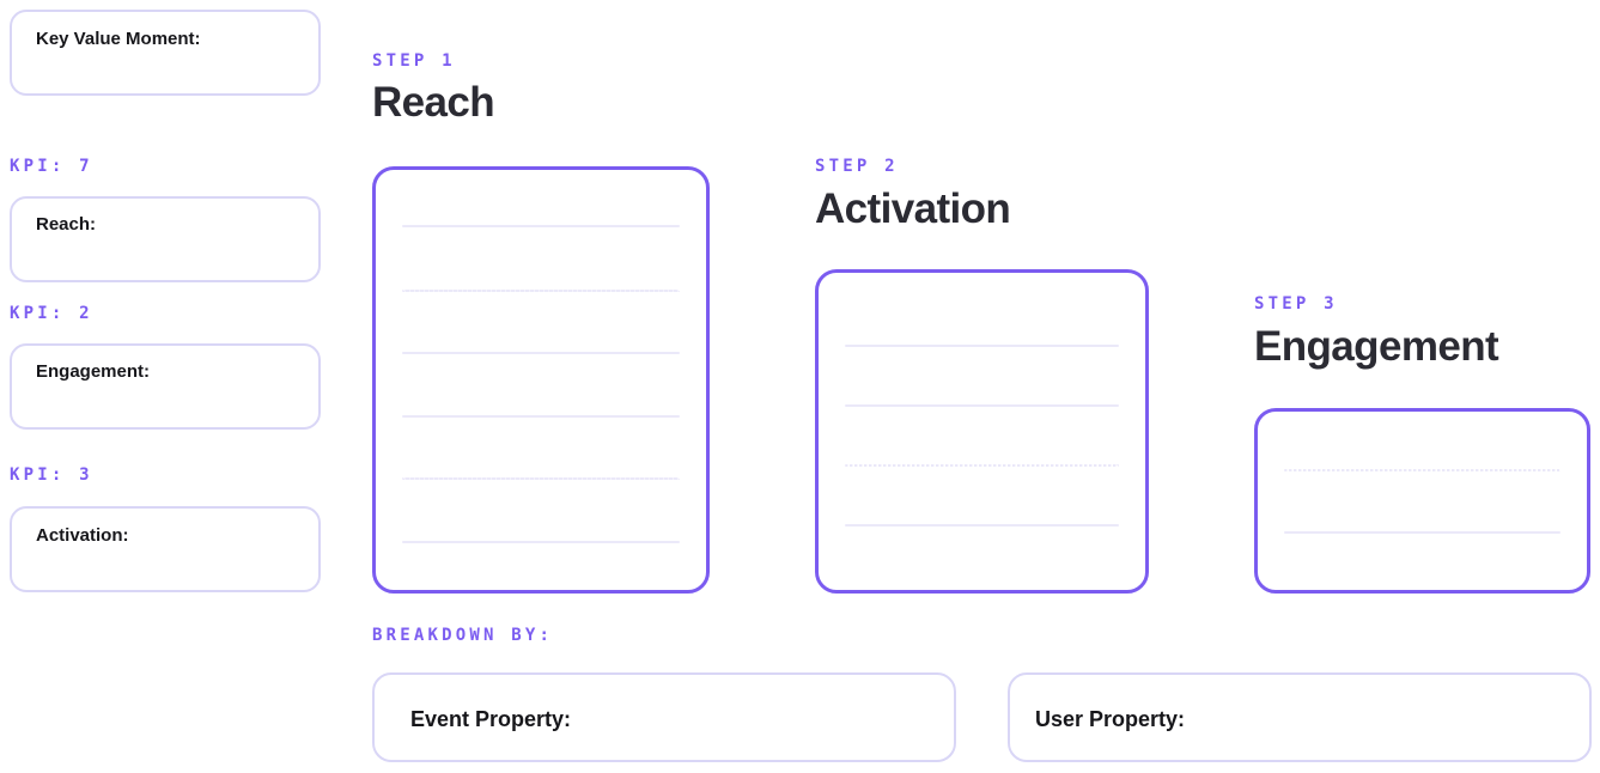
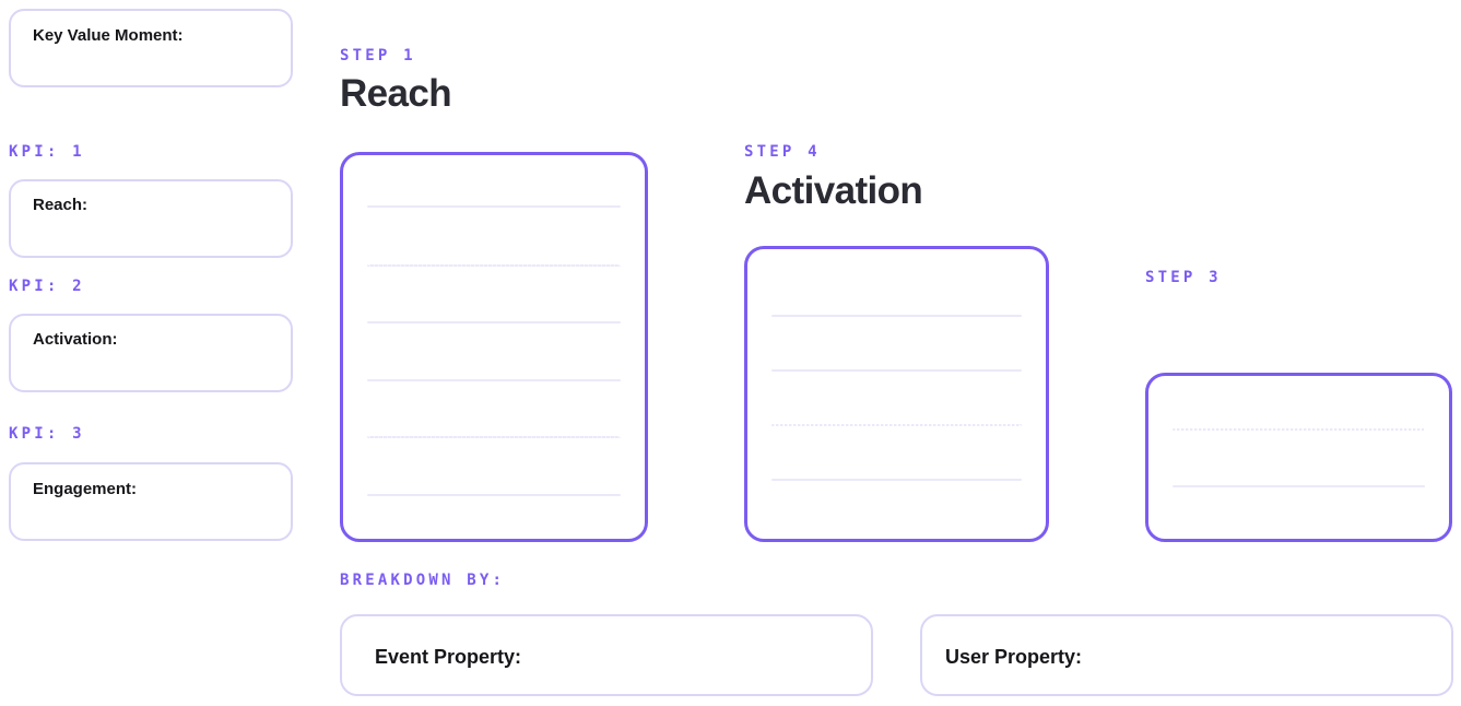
  Key Value Moment:
- KPI: 7
+ KPI: 1
  Reach:
  KPI: 2
- Engagement:
+ Activation:
  KPI: 3
- Activation:
+ Engagement:
  STEP 1
  Reach
- STEP 2
+ STEP 4
  Activation
  STEP 3
- Engagement
  BREAKDOWN BY:
  Event Property:
  User Property:
